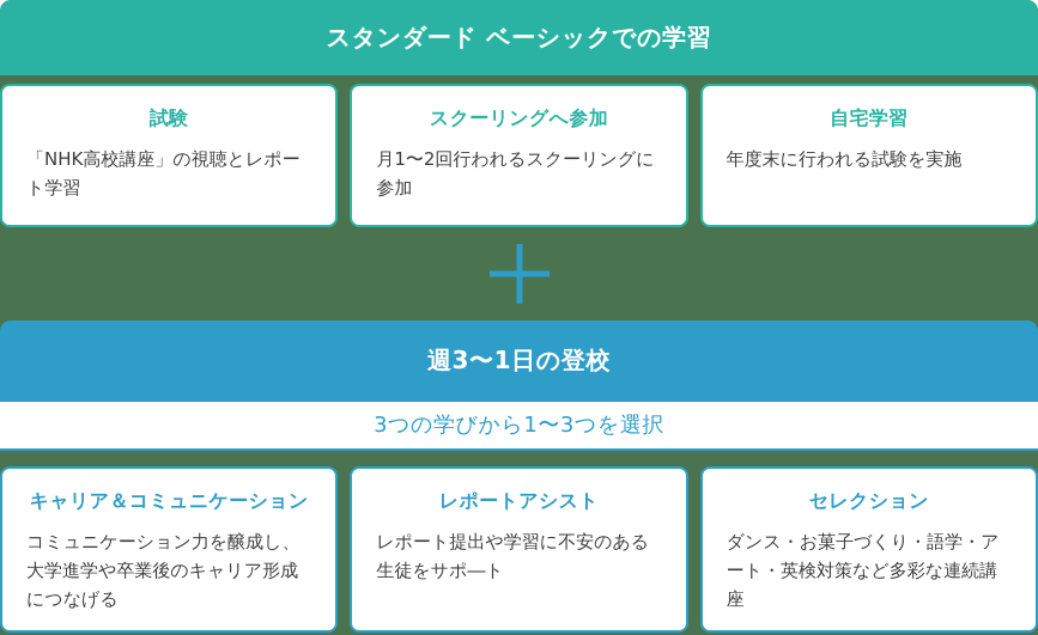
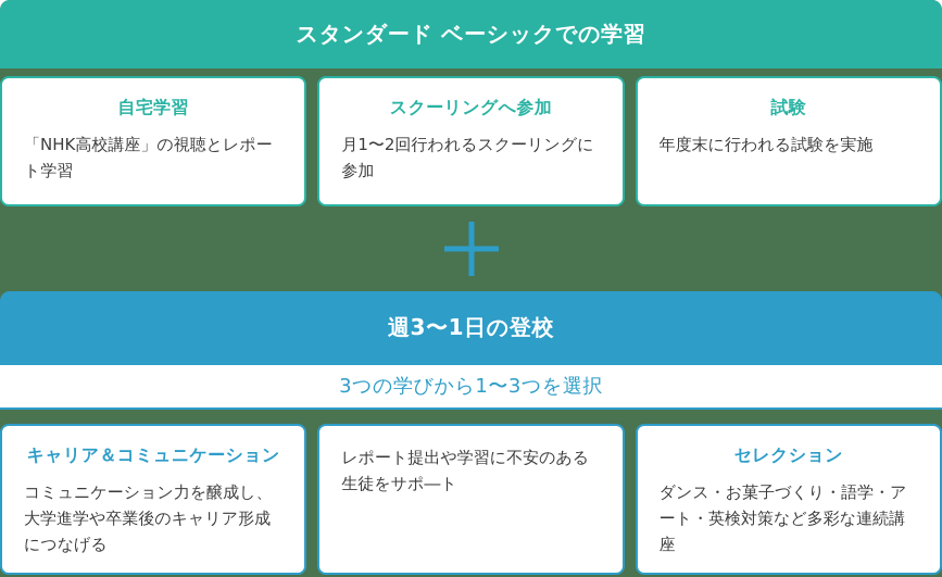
  スタンダード ベーシックでの学習
- 試験
+ 自宅学習
  「NHK高校講座」の視聴とレポート学習
  スクーリングへ参加
  月1〜2回行われるスクーリングに参加
- 自宅学習
+ 試験
  年度末に行われる試験を実施
  週3〜1日の登校
  3つの学びから1〜3つを選択
  キャリア＆コミュニケーション
  コミュニケーション力を醸成し、大学進学や卒業後のキャリア形成につなげる
- レポートアシスト
  レポート提出や学習に不安のある生徒をサポ―ト
  セレクション
  ダンス・お菓子づくり・語学・アート・英検対策など多彩な連続講座
